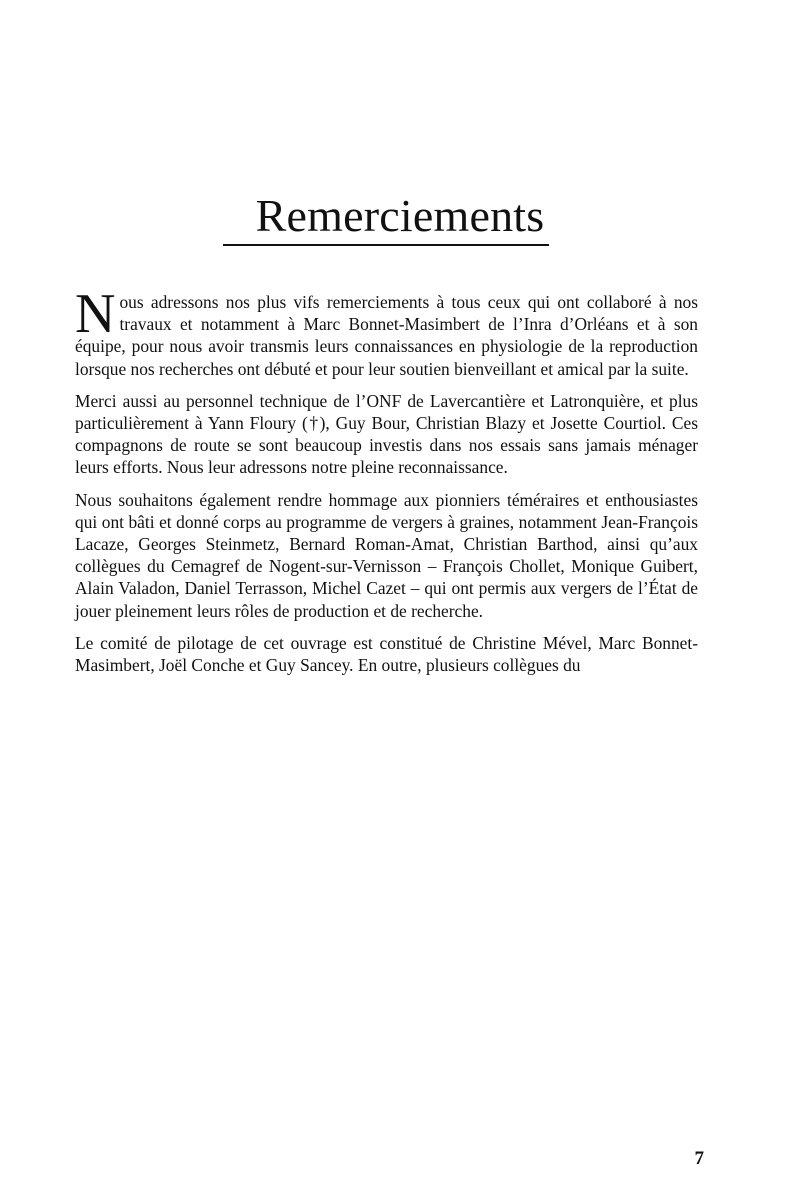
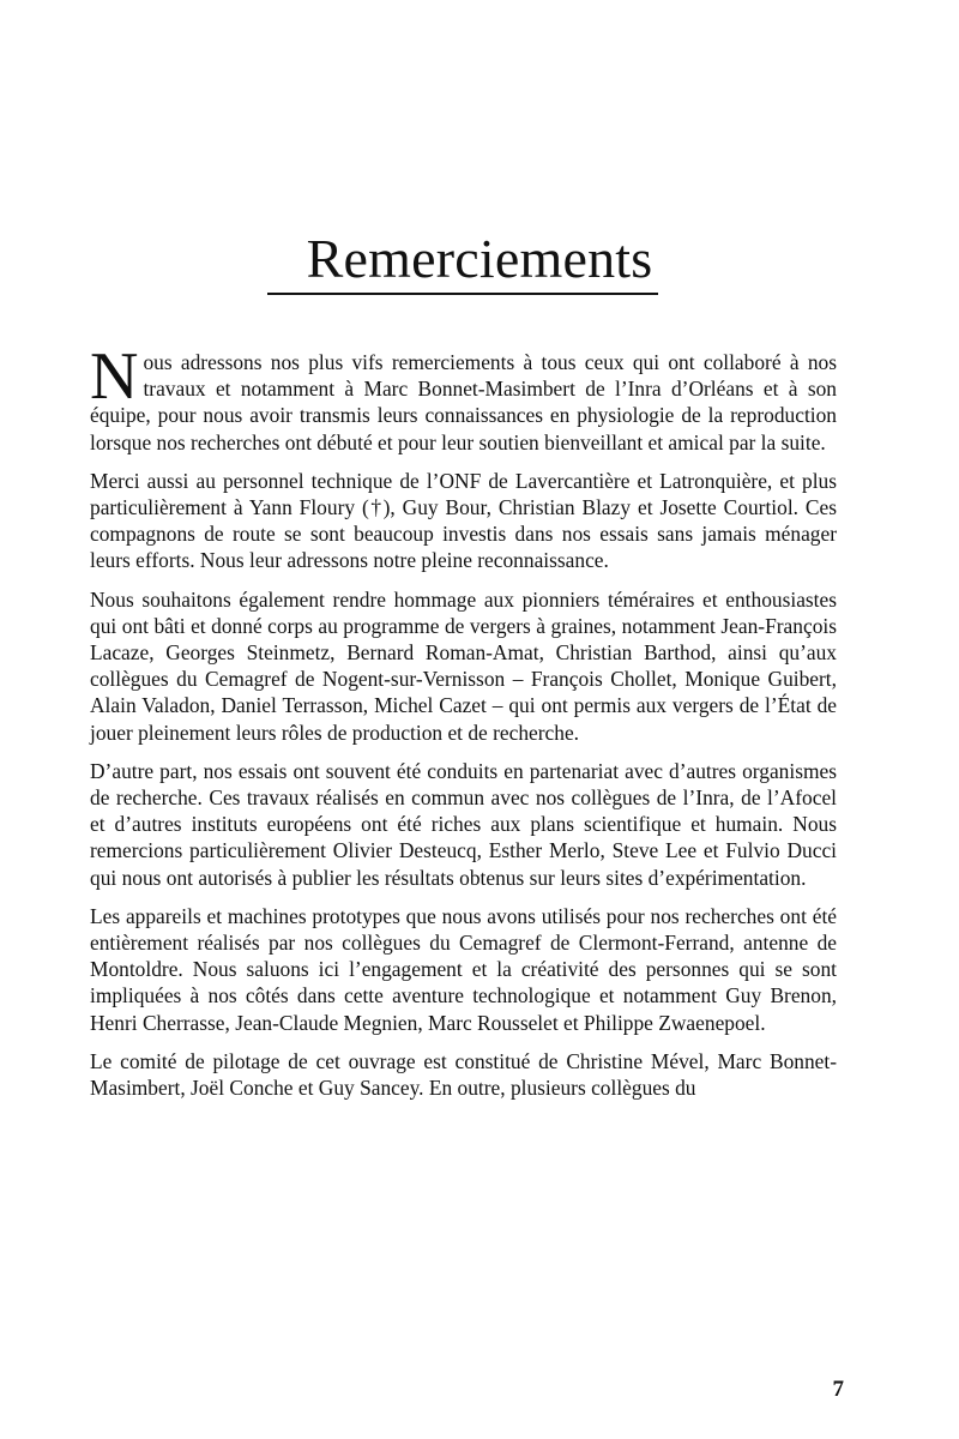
  Remerciements
  N
  ous adressons nos plus vifs remerciements à tous ceux qui ont collaboré à nos travaux et notamment à Marc Bonnet-Masimbert de l’Inra d’Orléans et à son équipe, pour nous avoir transmis leurs connaissances en physiologie de la reproduc­tion lorsque nos recherches ont débuté et pour leur soutien bienveillant et amical par la suite.
  Merci aussi au personnel technique de l’ONF de Lavercantière et Latronquière, et plus particulièrement à Yann Floury (†), Guy Bour, Christian Blazy et Josette Courtiol. Ces compagnons de route se sont beaucoup investis dans nos essais sans jamais ménager leurs efforts. Nous leur adressons notre pleine reconnaissance.
  Nous souhaitons également rendre hommage aux pionniers téméraires et enthou­siastes qui ont bâti et donné corps au programme de vergers à graines, notamment Jean-François Lacaze, Georges Steinmetz, Bernard Roman-Amat, Christian Barthod, ainsi qu’aux collègues du Cemagref de Nogent-sur-Vernisson – François Chollet, Monique Guibert, Alain Valadon, Daniel Terrasson, Michel Cazet – qui ont permis aux vergers de l’État de jouer pleinement leurs rôles de production et de recherche.
+ D’autre part, nos essais ont souvent été conduits en partenariat avec d’autres orga­nismes de recherche. Ces travaux réalisés en commun avec nos collègues de l’Inra, de l’Afocel et d’autres instituts européens ont été riches aux plans scientifique et humain. Nous remercions particulièrement Olivier Desteucq, Esther Merlo, Steve Lee et Fulvio Ducci qui nous ont autorisés à publier les résultats obtenus sur leurs sites d’expérimentation.
+ Les appareils et machines prototypes que nous avons utilisés pour nos recherches ont été entièrement réalisés par nos collègues du Cemagref de Clermont-Ferrand, antenne de Montoldre. Nous saluons ici l’engagement et la créativité des personnes qui se sont impliquées à nos côtés dans cette aventure technologique et notamment Guy Brenon, Henri Cherrasse, Jean-Claude Megnien, Marc Rousselet et Philippe Zwaenepoel.
  Le comité de pilotage de cet ouvrage est constitué de Christine Mével, Marc Bonnet-Masimbert, Joël Conche et Guy Sancey. En outre, plusieurs collègues du
  7
